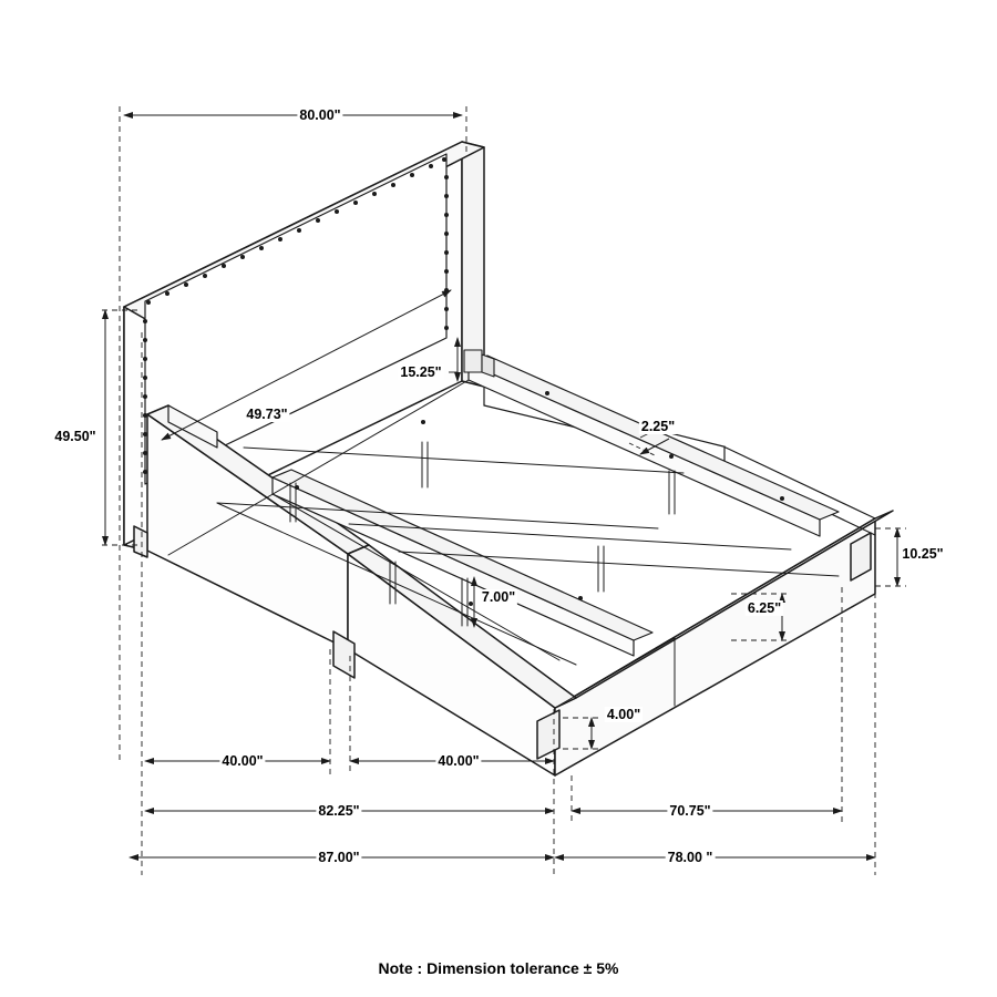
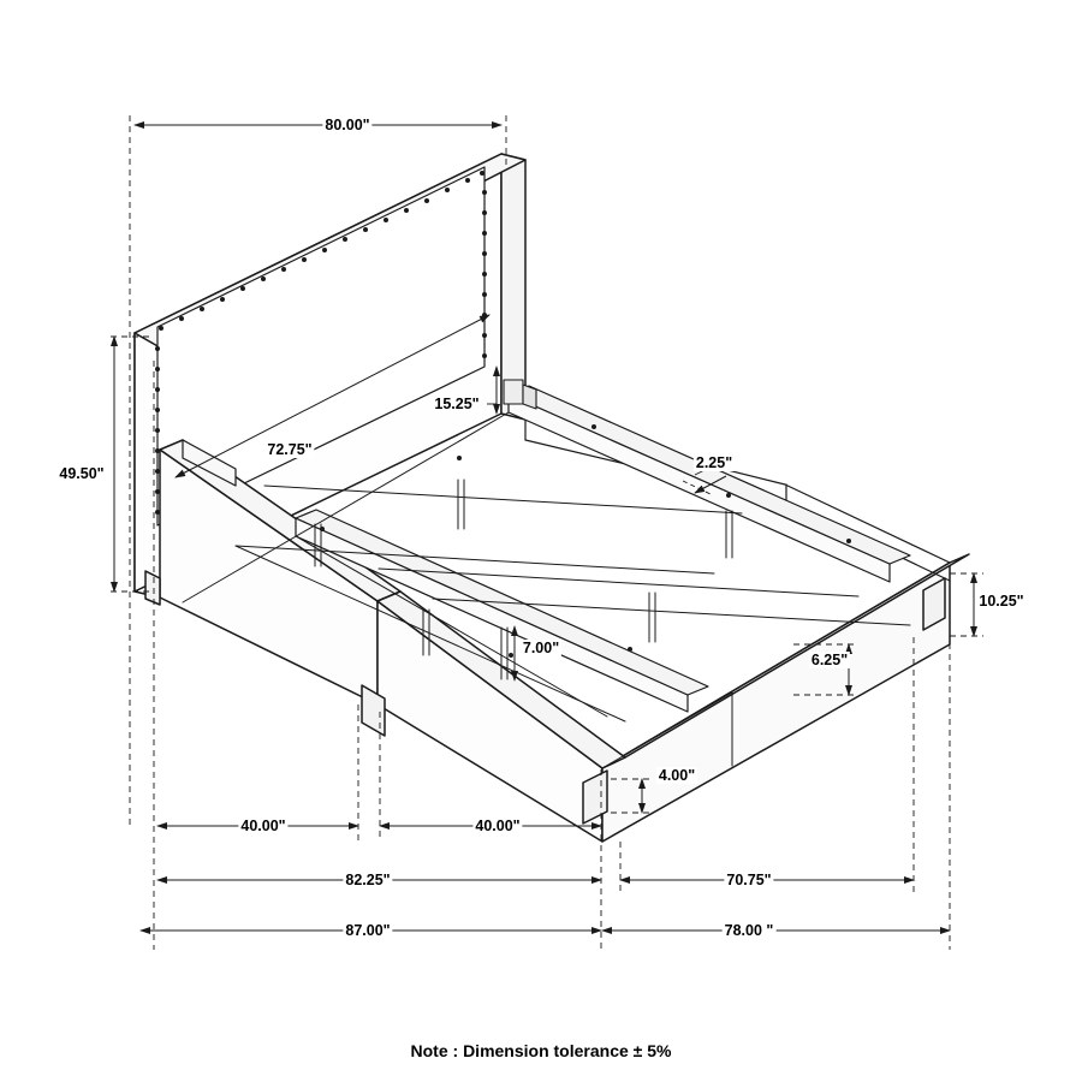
  80.00"
  49.50"
  15.25"
- 49.73"
+ 72.75"
  2.25"
  10.25"
  6.25"
  7.00"
  4.00"
  40.00"
  40.00"
  82.25"
  70.75"
  87.00"
  78.00 "
  Note : Dimension tolerance ± 5%
